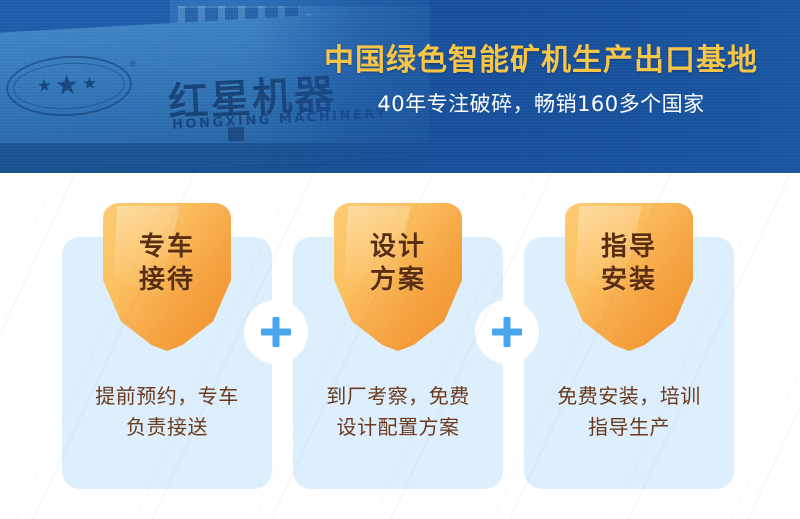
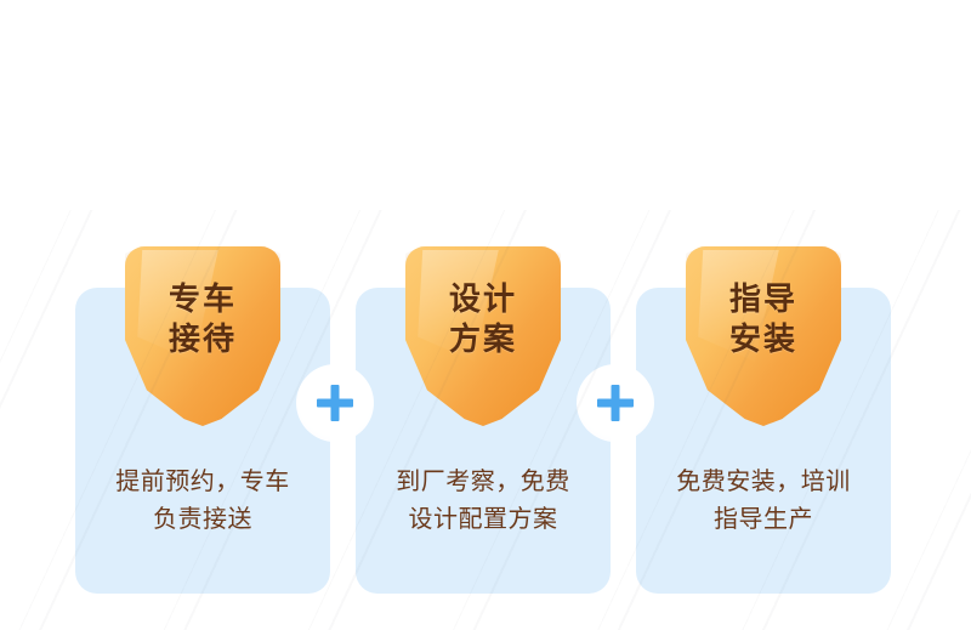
- 中国绿色智能矿机生产出口基地
- 40年专注破碎，畅销160多个国家
